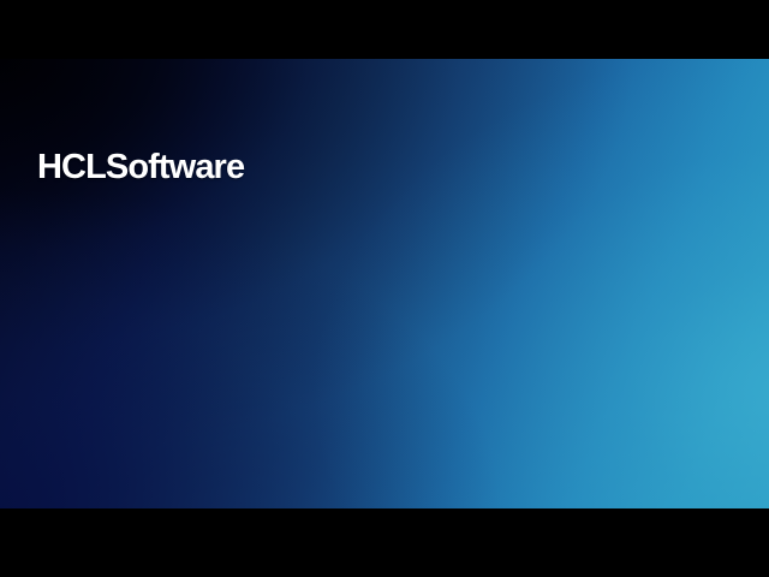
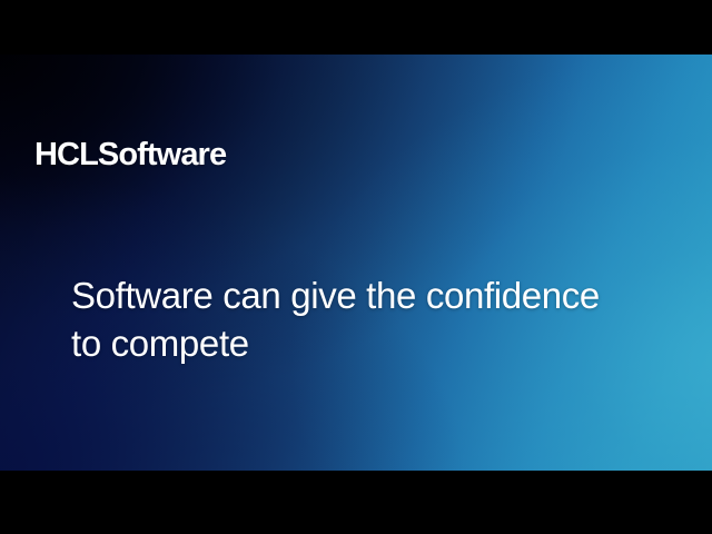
  HCLSoftware
+ Software can give the confidence
+ to compete
